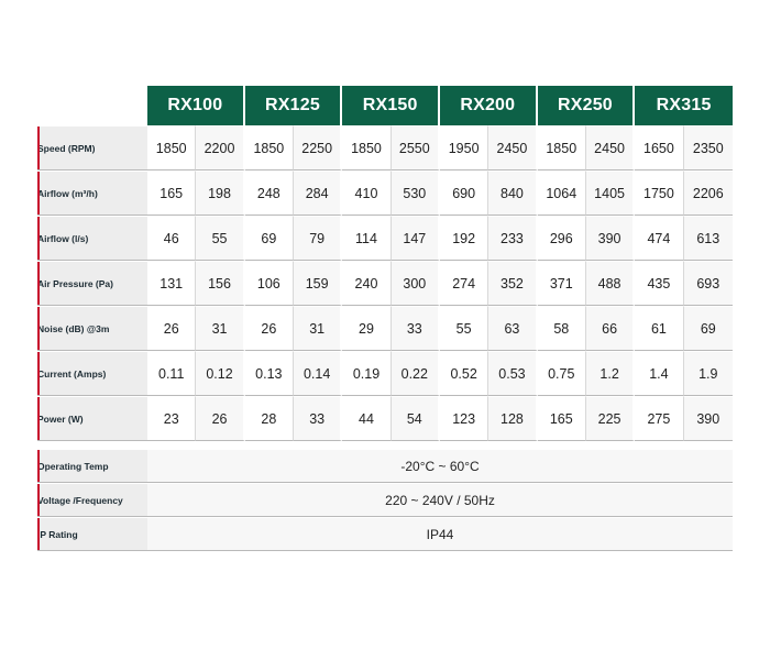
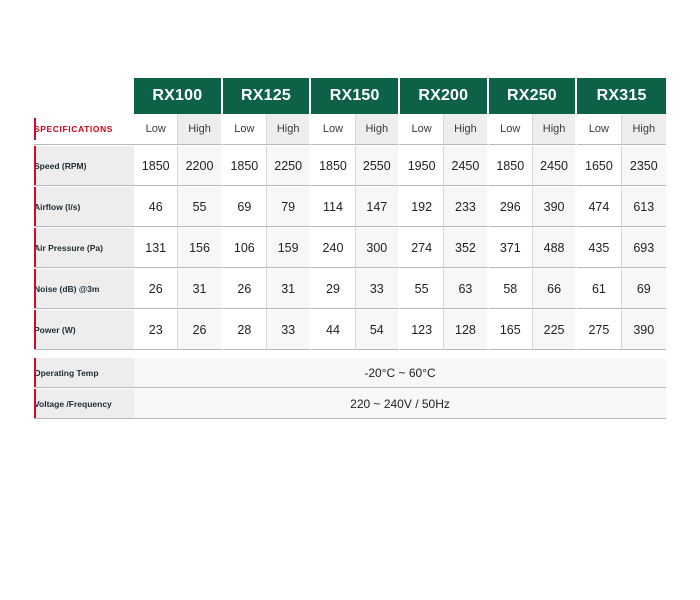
  	RX100	RX125	RX150	RX200	RX250	RX315
+ SPECIFICATIONS	Low	High	Low	High	Low	High	Low	High	Low	High	Low	High
  Speed (RPM)	1850	2200	1850	2250	1850	2550	1950	2450	1850	2450	1650	2350
- Airflow (m³/h)	165	198	248	284	410	530	690	840	1064	1405	1750	2206
  Airflow (l/s)	46	55	69	79	114	147	192	233	296	390	474	613
  Air Pressure (Pa)	131	156	106	159	240	300	274	352	371	488	435	693
  Noise (dB) @3m	26	31	26	31	29	33	55	63	58	66	61	69
- Current (Amps)	0.11	0.12	0.13	0.14	0.19	0.22	0.52	0.53	0.75	1.2	1.4	1.9
  Power (W)	23	26	28	33	44	54	123	128	165	225	275	390
  Operating Temp	-20°C ~ 60°C
  Voltage /Frequency	220 ~ 240V / 50Hz
- IP Rating	IP44
